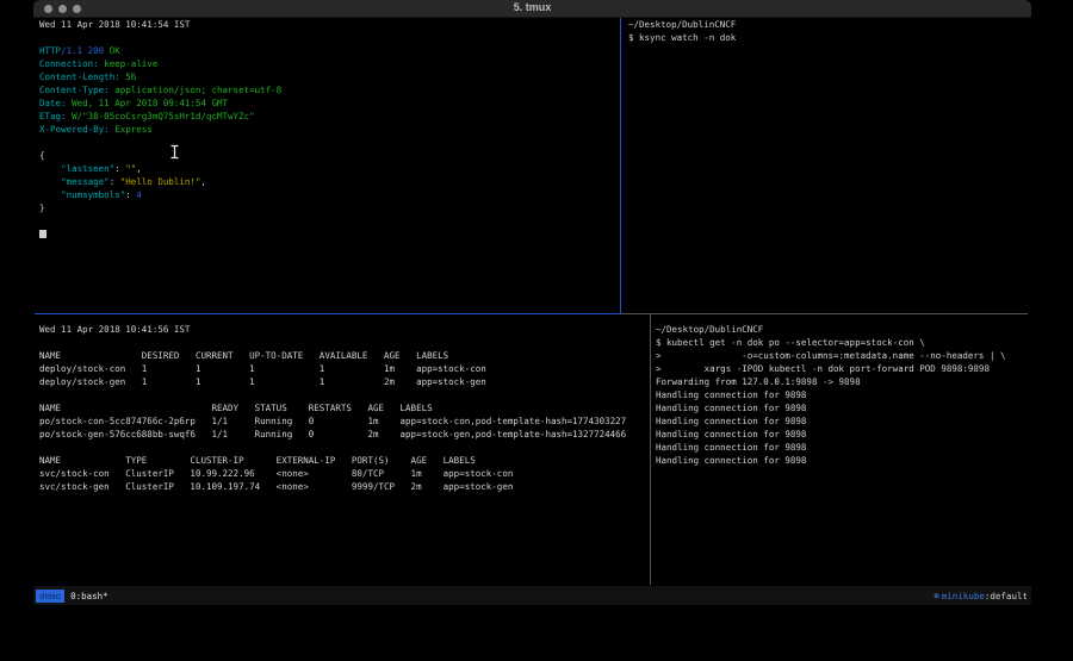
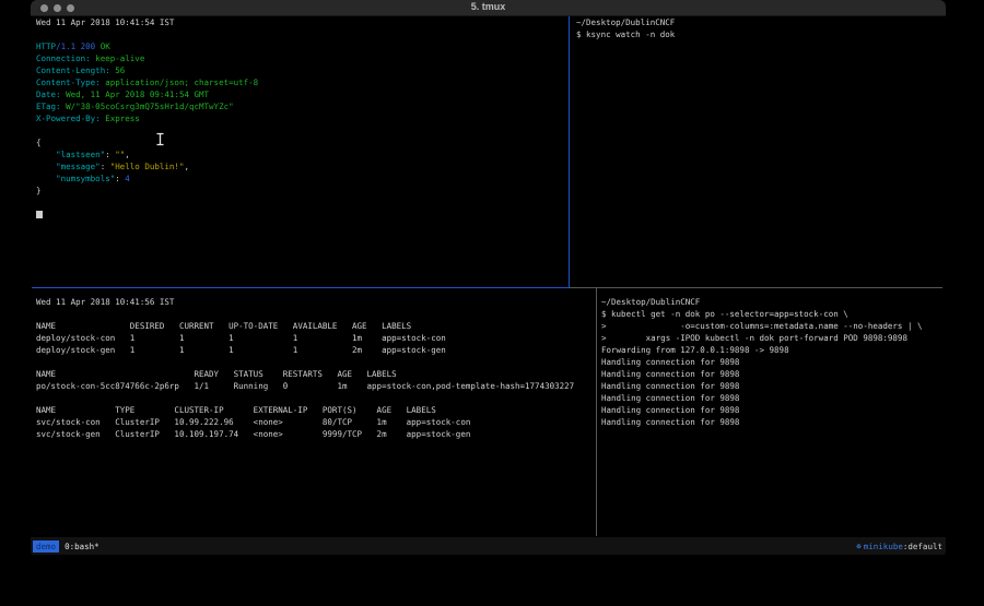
  Wed 11 Apr 2018 10:41:54 IST
  HTTP/1.1 200 OK
  Connection: keep-alive
  Content-Length: 56
  Content-Type: application/json; charset=utf-8
  Date: Wed, 11 Apr 2018 09:41:54 GMT
  ETag: W/"38-05coCsrg3mQ75sHr1d/qcMTwYZc"
  X-Powered-By: Express
  {
  "lastseen": "",
  "message": "Hello Dublin!",
  "numsymbols": 4
  }
  ~/Desktop/DublinCNCF
  $ ksync watch -n dok
  Wed 11 Apr 2018 10:41:56 IST
  NAME DESIRED CURRENT UP-TO-DATE AVAILABLE AGE LABELS
  deploy/stock-con 1 1 1 1 1m app=stock-con
  deploy/stock-gen 1 1 1 1 2m app=stock-gen
  NAME READY STATUS RESTARTS AGE LABELS
  po/stock-con-5cc874766c-2p6rp 1/1 Running 0 1m app=stock-con,pod-template-hash=1774303227
- po/stock-gen-576cc688bb-swqf6 1/1 Running 0 2m app=stock-gen,pod-template-hash=1327724466
  NAME TYPE CLUSTER-IP EXTERNAL-IP PORT(S) AGE LABELS
  svc/stock-con ClusterIP 10.99.222.96 <none> 80/TCP 1m app=stock-con
  svc/stock-gen ClusterIP 10.109.197.74 <none> 9999/TCP 2m app=stock-gen
  ~/Desktop/DublinCNCF
  $ kubectl get -n dok po --selector=app=stock-con \
  > -o=custom-columns=:metadata.name --no-headers | \
  > xargs -IPOD kubectl -n dok port-forward POD 9898:9898
  Forwarding from 127.0.0.1:9898 -> 9898
  Handling connection for 9898
  Handling connection for 9898
  Handling connection for 9898
  Handling connection for 9898
  Handling connection for 9898
  Handling connection for 9898
  5. tmux
  demo
  0:bash*
  ☸
  minikube
  :default
